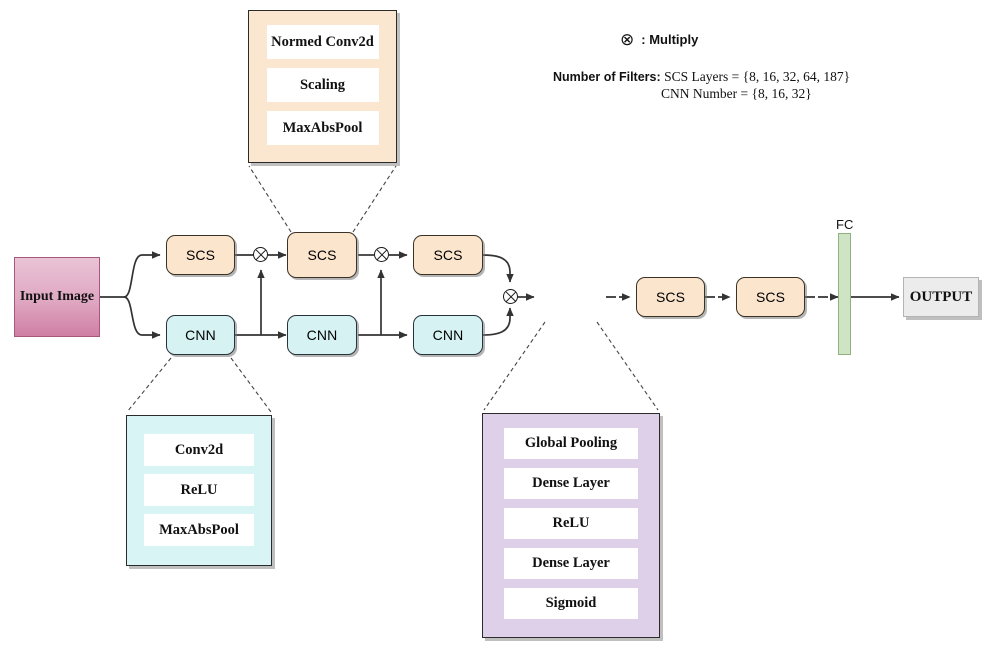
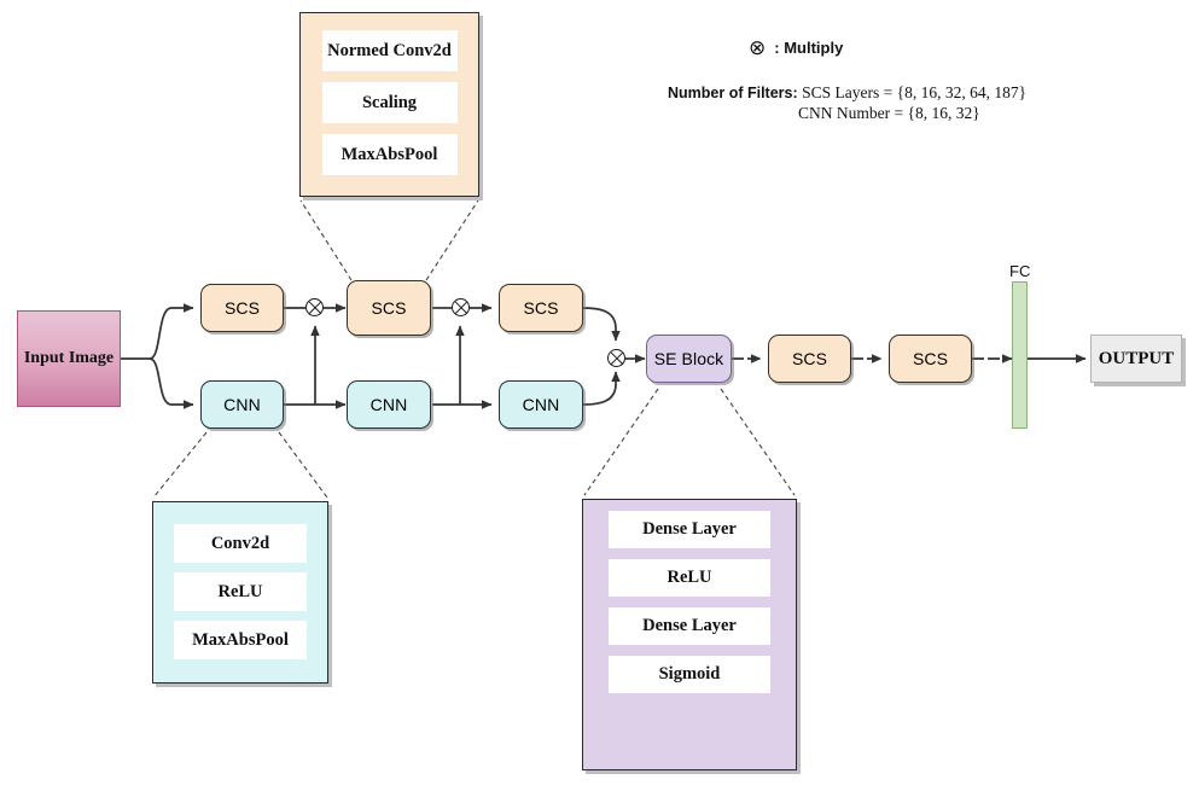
  ⊗
  : Multiply
  Number of Filters: SCS Layers = {8, 16, 32, 64, 187}
  CNN Number = {8, 16, 32}
  Normed Conv2d
  Scaling
  MaxAbsPool
  Conv2d
  ReLU
  MaxAbsPool
- Global Pooling
  Dense Layer
  ReLU
  Dense Layer
  Sigmoid
  Input Image
  SCS
  SCS
  SCS
  CNN
  CNN
  CNN
+ SE Block
  SCS
  SCS
  FC
  OUTPUT
